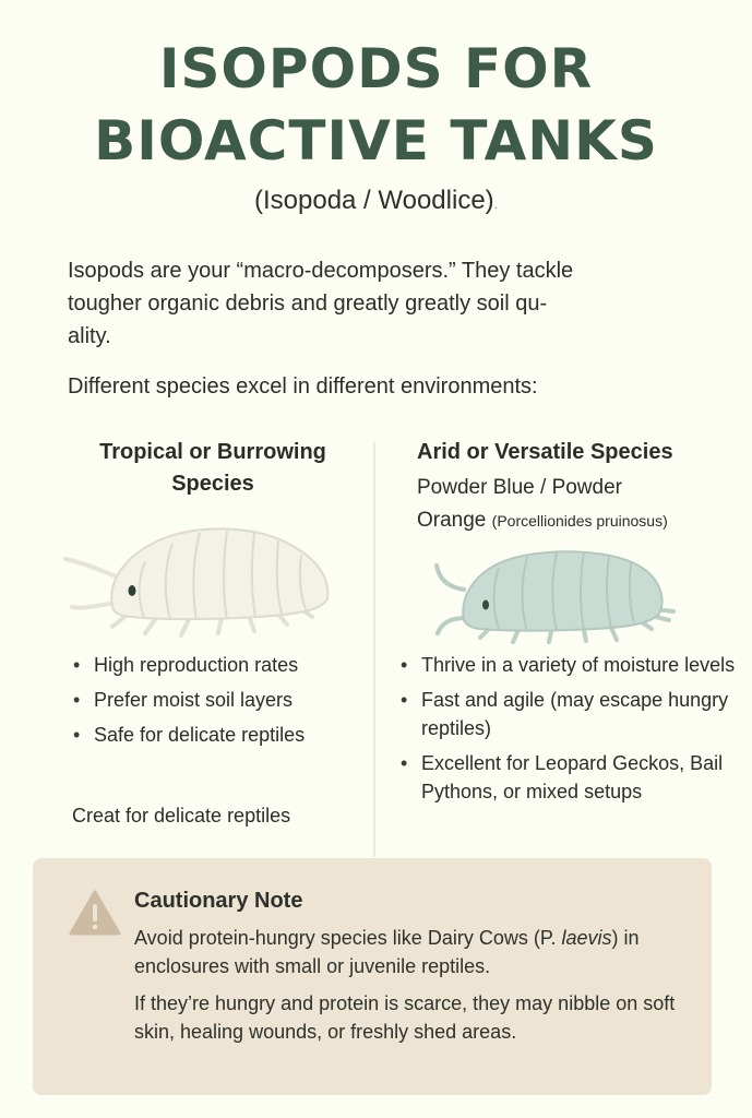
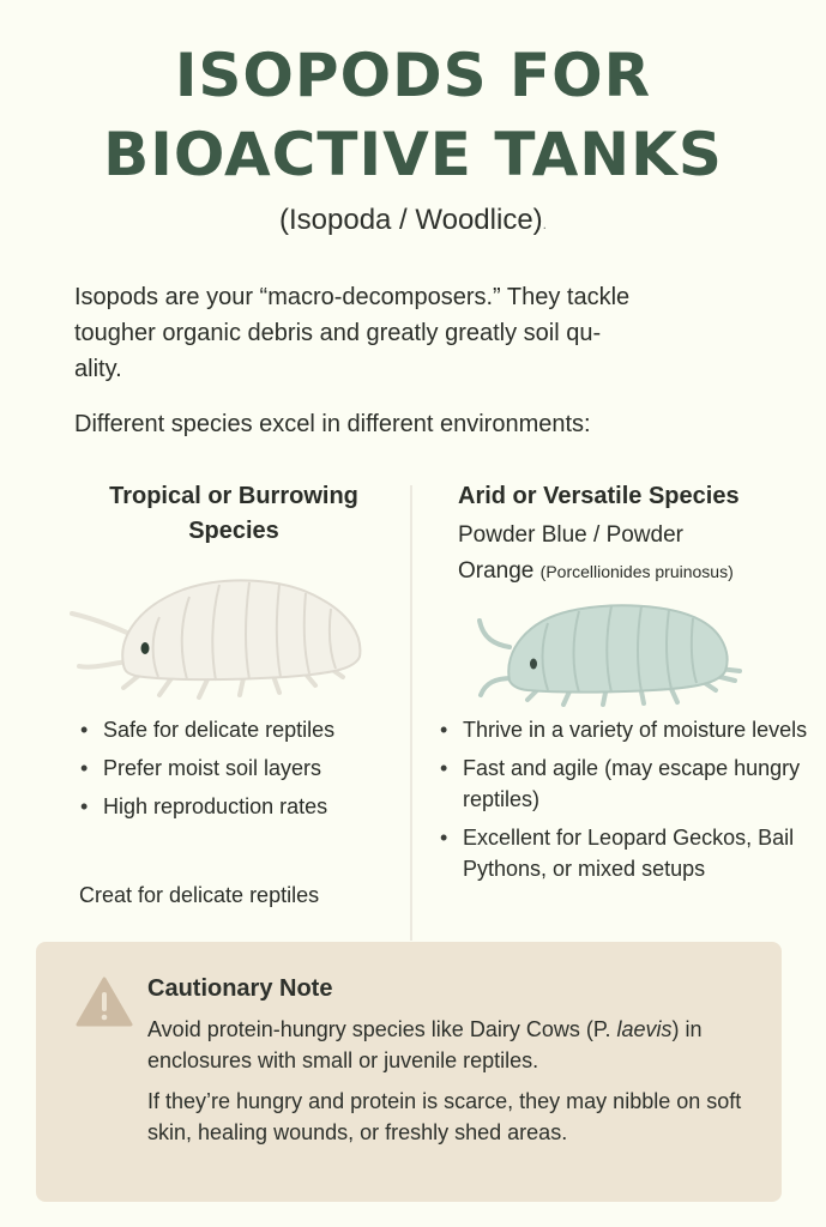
  ISOPODS FOR
  BIOACTIVE TANKS
  (Isopoda / Woodlice).
  Isopods are your “macro-decomposers.” They tackle
  tougher organic debris and greatly greatly soil qu-
  ality.
  Different species excel in different environments:
  Tropical or Burrowing Species
- High reproduction rates
+ Safe for delicate reptiles
  Prefer moist soil layers
- Safe for delicate reptiles
+ High reproduction rates
  Creat for delicate reptiles
  Arid or Versatile Species
  Powder Blue / Powder
  Orange (Porcellionides pruinosus)
  Thrive in a variety of moisture levels
  Fast and agile (may escape hungry reptiles)
  Excellent for Leopard Geckos, Bail Pythons, or mixed setups
  Cautionary Note
  Avoid protein-hungry species like Dairy Cows (P. laevis) in enclosures with small or juvenile reptiles.
  If they’re hungry and protein is scarce, they may nibble on soft skin, healing wounds, or freshly shed areas.
